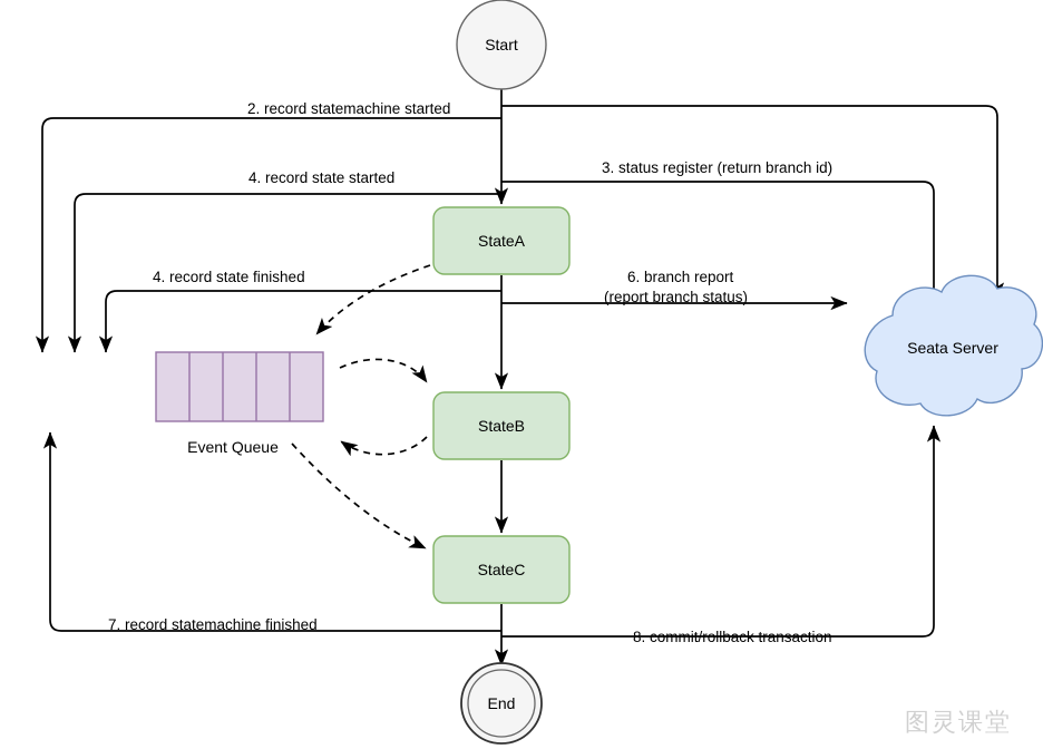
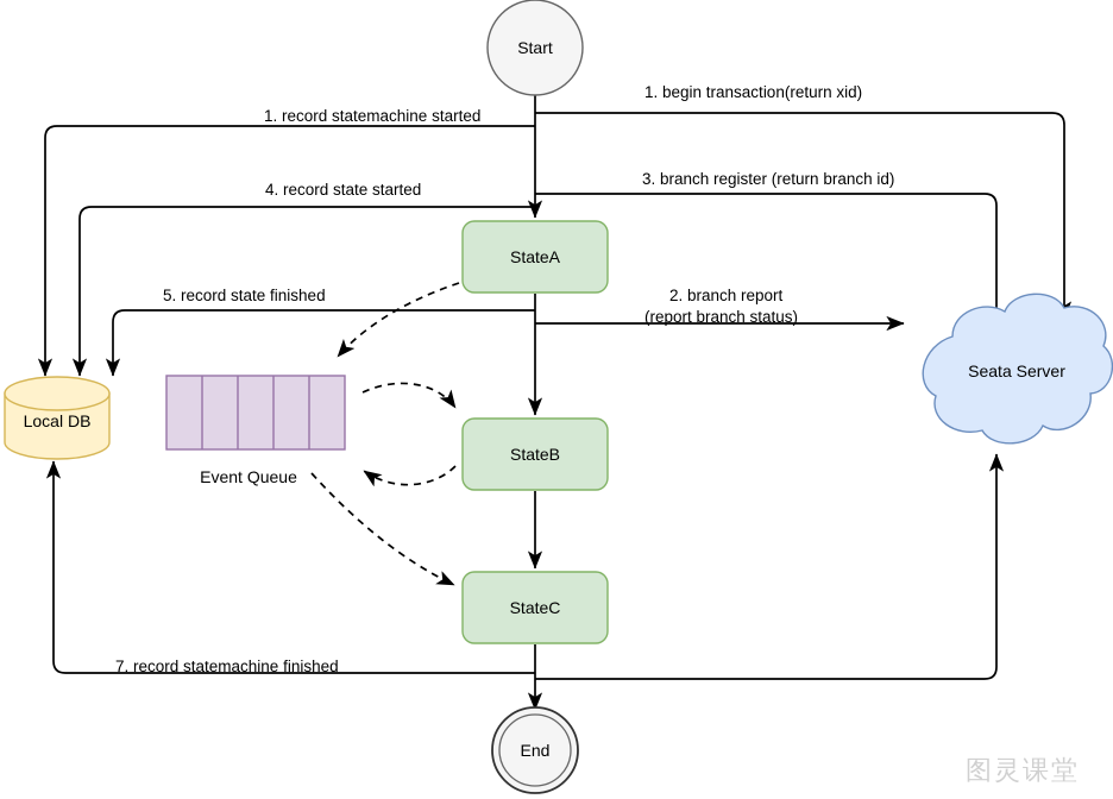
  Start
  StateA
  StateB
  StateC
  End
+ Local DB
  Event Queue
  Seata Server
+ 1. begin transaction(return xid)
- 2. record statemachine started
+ 1. record statemachine started
- 3. status register (return branch id)
+ 3. branch register (return branch id)
  4. record state started
- 4. record state finished
+ 5. record state finished
- 6. branch report
+ 2. branch report
  (report branch status)
  7. record statemachine finished
- 8. commit/rollback transaction
  图灵课堂
